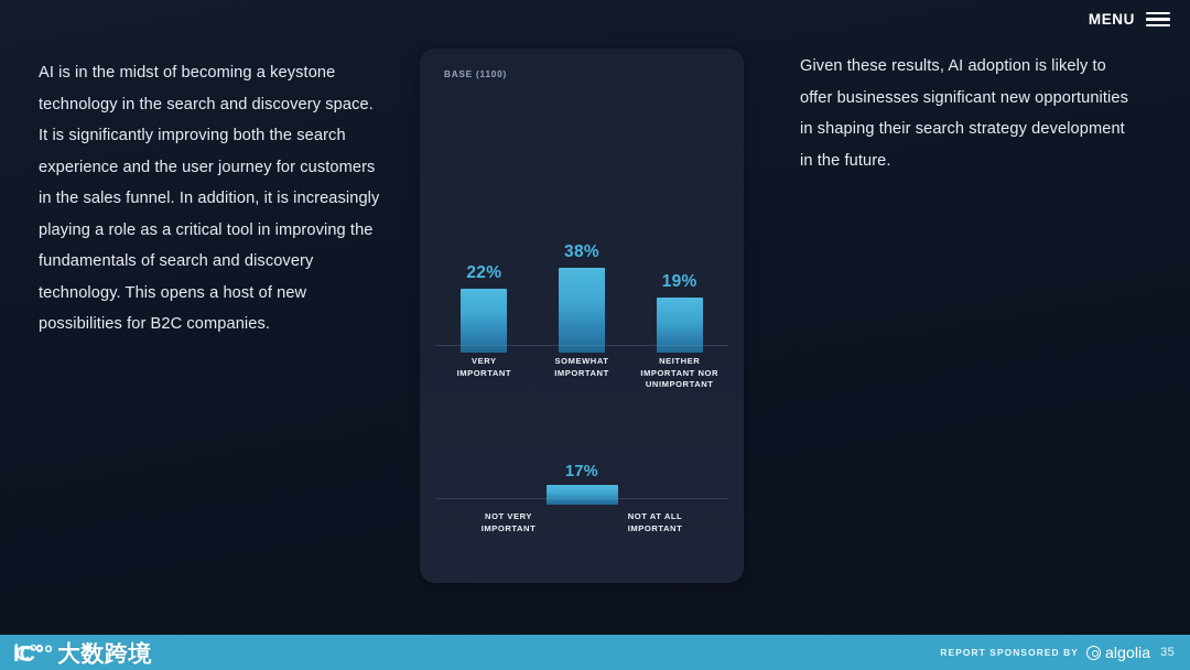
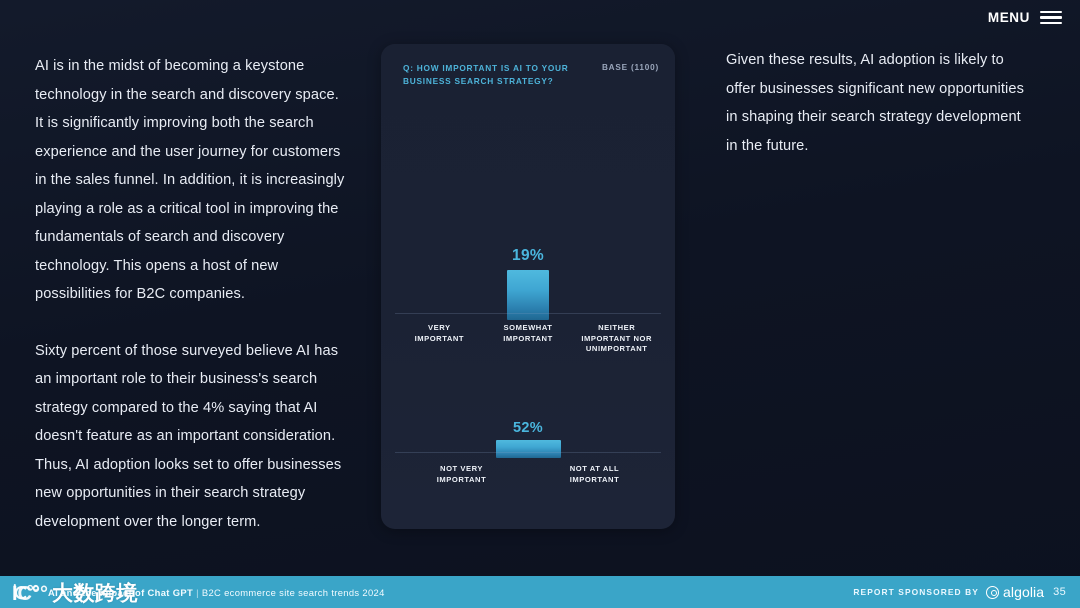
  MENU
  AI is in the midst of becoming a keystone technology in the search and discovery space. It is significantly improving both the search experience and the user journey for customers in the sales funnel. In addition, it is increasingly playing a role as a critical tool in improving the fundamentals of search and discovery technology. This opens a host of new possibilities for B2C companies.
+ Sixty percent of those surveyed believe AI has an important role to their business's search strategy compared to the 4% saying that AI doesn't feature as an important consideration. Thus, AI adoption looks set to offer businesses new opportunities in their search strategy development over the longer term.
  Given these results, AI adoption is likely to offer businesses significant new opportunities in shaping their search strategy development in the future.
+ Q: HOW IMPORTANT IS AI TO YOUR BUSINESS SEARCH STRATEGY?
  BASE (1100)
- 22%
- 38%
  19%
  VERY
  IMPORTANT
  SOMEWHAT
  IMPORTANT
  NEITHER
  IMPORTANT NOR
  UNIMPORTANT
- 17%
+ 52%
  NOT VERY
  IMPORTANT
  NOT AT ALL
  IMPORTANT
+ AI and the impact of Chat GPT | B2C ecommerce site search trends 2024
  REPORT SPONSORED BY
  algolia
  35
  IC°°
  大数跨境
